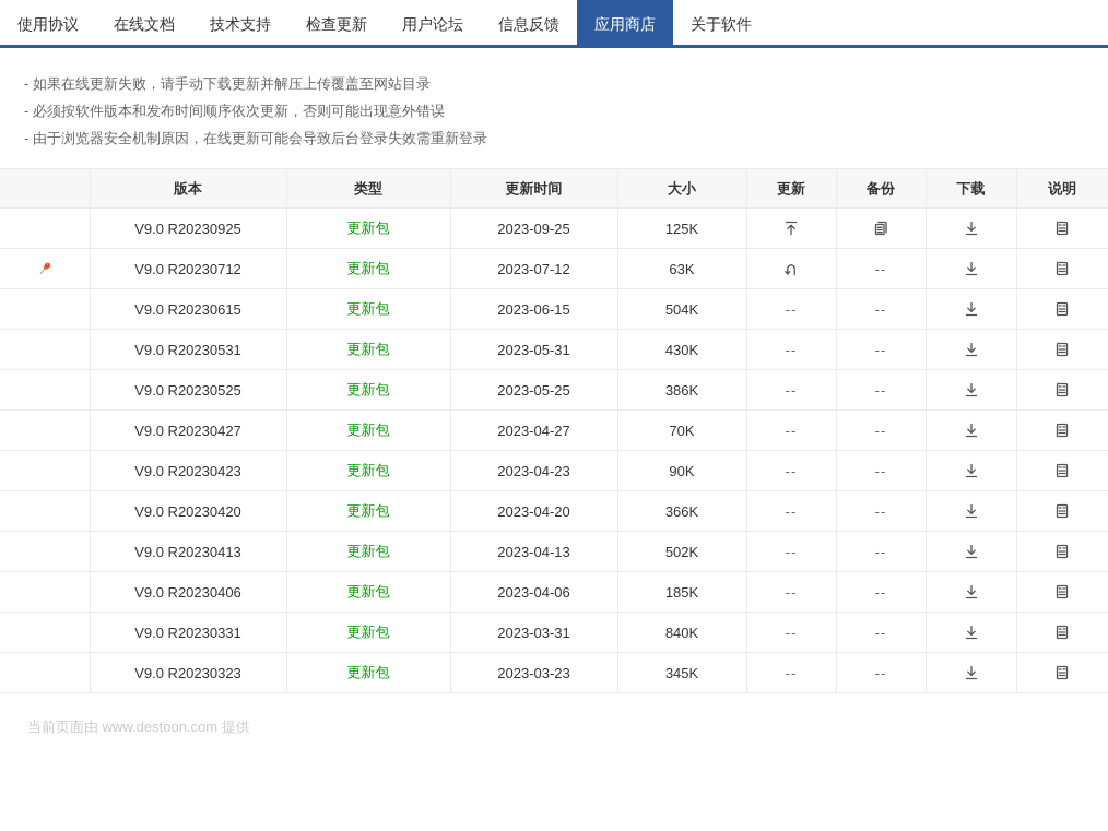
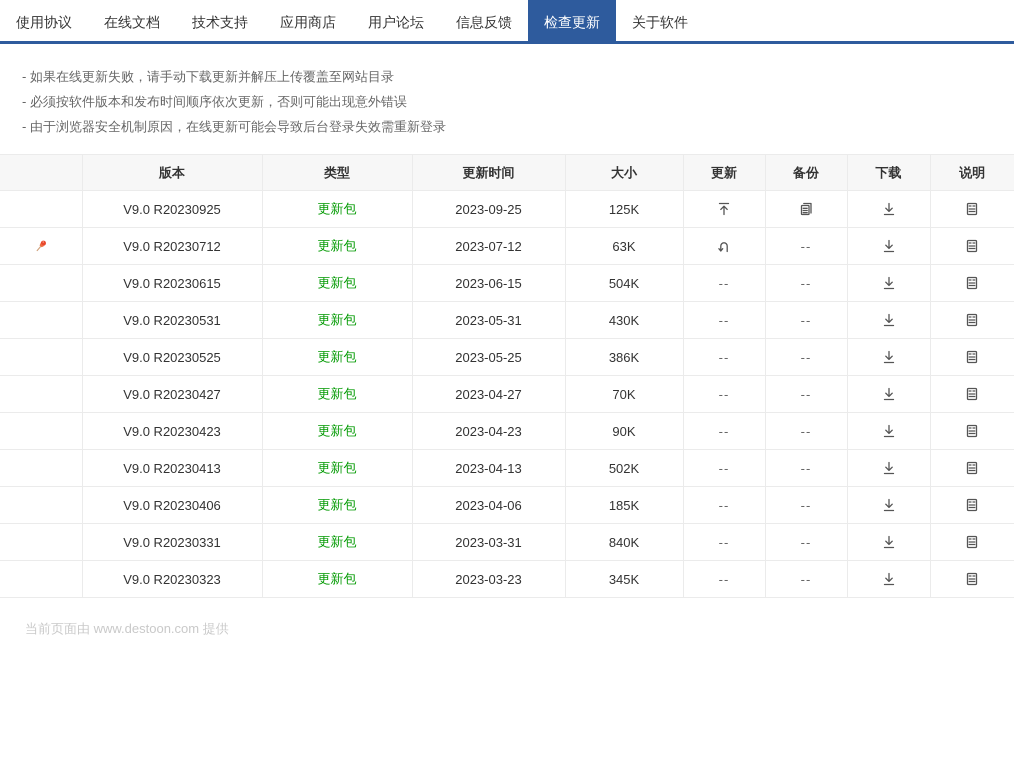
  使用协议
  在线文档
  技术支持
- 检查更新
+ 应用商店
  用户论坛
  信息反馈
- 应用商店
+ 检查更新
  关于软件
  - 如果在线更新失败，请手动下载更新并解压上传覆盖至网站目录
  - 必须按软件版本和发布时间顺序依次更新，否则可能出现意外错误
  - 由于浏览器安全机制原因，在线更新可能会导致后台登录失效需重新登录
  	版本	类型	更新时间	大小	更新	备份	下载	说明
  	V9.0 R20230925	更新包	2023-09-25	125K
  	V9.0 R20230712	更新包	2023-07-12	63K		--
  	V9.0 R20230615	更新包	2023-06-15	504K	--	--
  	V9.0 R20230531	更新包	2023-05-31	430K	--	--
  	V9.0 R20230525	更新包	2023-05-25	386K	--	--
  	V9.0 R20230427	更新包	2023-04-27	70K	--	--
  	V9.0 R20230423	更新包	2023-04-23	90K	--	--
- 	V9.0 R20230420	更新包	2023-04-20	366K	--	--
  	V9.0 R20230413	更新包	2023-04-13	502K	--	--
  	V9.0 R20230406	更新包	2023-04-06	185K	--	--
  	V9.0 R20230331	更新包	2023-03-31	840K	--	--
  	V9.0 R20230323	更新包	2023-03-23	345K	--	--
  当前页面由 www.destoon.com 提供
